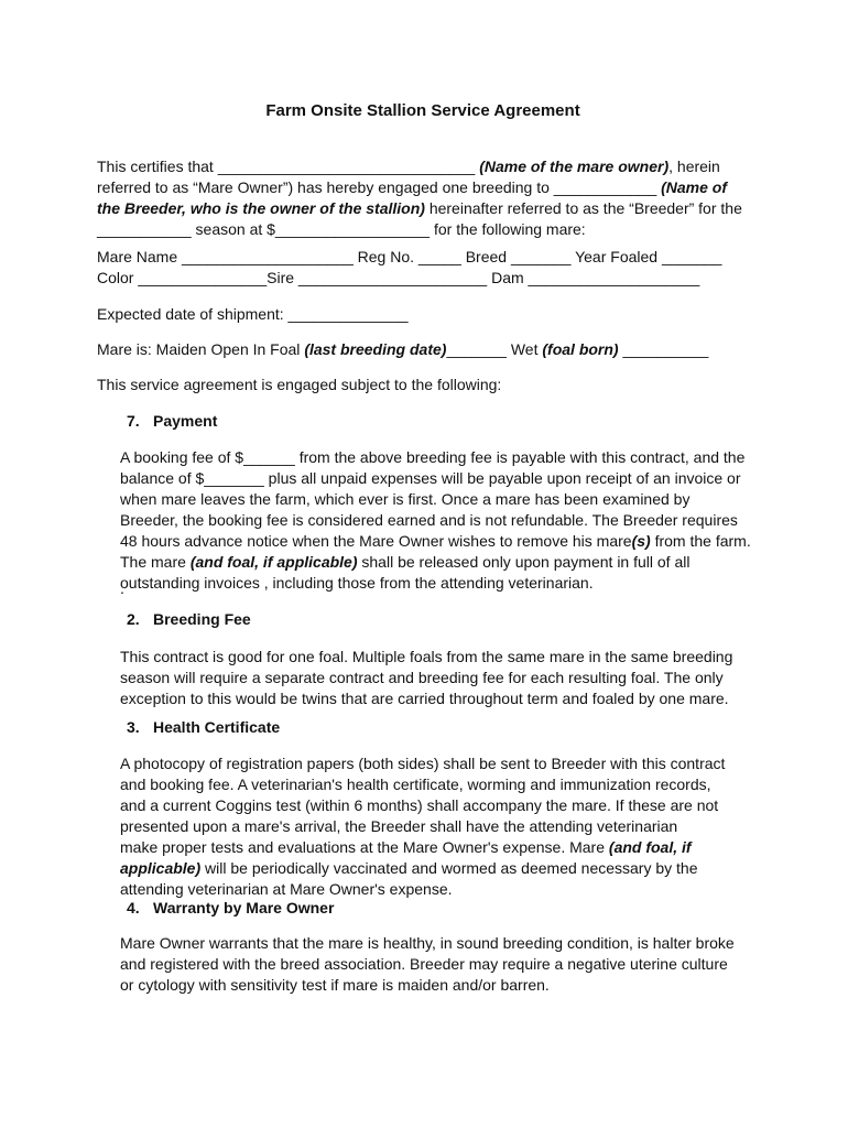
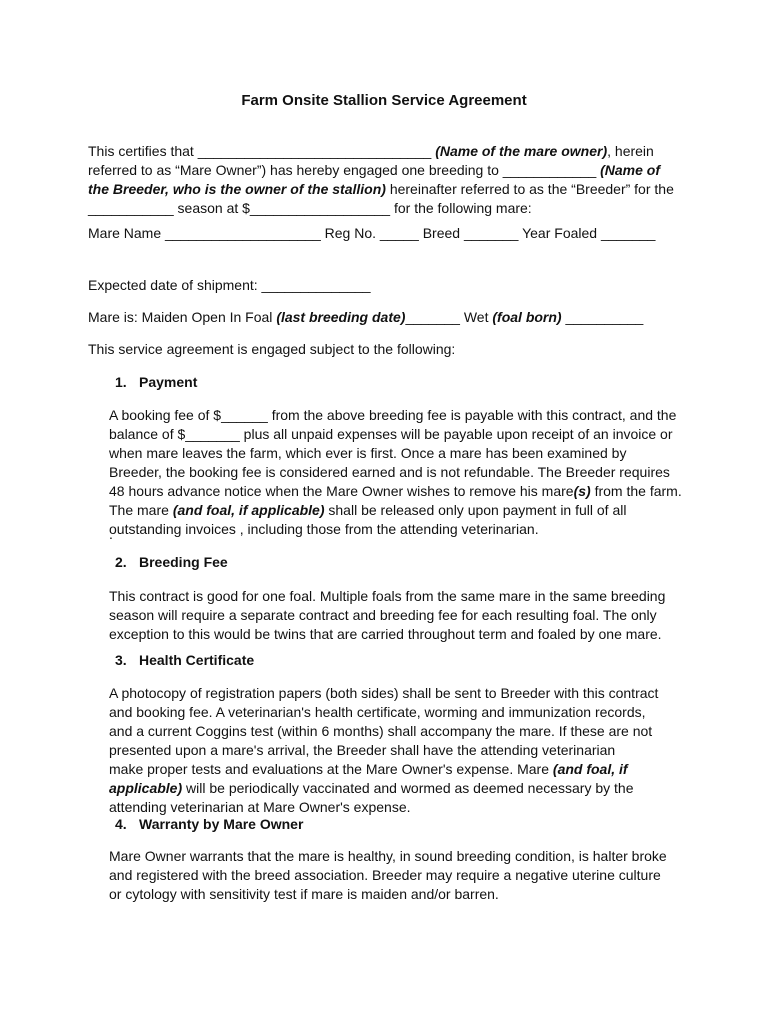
  Farm Onsite Stallion Service Agreement
  This certifies that ______________________________ (Name of the mare owner), herein
  referred to as “Mare Owner”) has hereby engaged one breeding to ____________ (Name of
  the Breeder, who is the owner of the stallion) hereinafter referred to as the “Breeder” for the
  ___________ season at $__________________ for the following mare:
  Mare Name ____________________ Reg No. _____ Breed _______ Year Foaled _______
- Color _______________Sire ______________________ Dam ____________________
  Expected date of shipment: ______________
  Mare is: Maiden Open In Foal (last breeding date)_______ Wet (foal born) __________
  This service agreement is engaged subject to the following:
- 7. Payment
+ 1. Payment
  A booking fee of $______ from the above breeding fee is payable with this contract, and the
  balance of $_______ plus all unpaid expenses will be payable upon receipt of an invoice or
  when mare leaves the farm, which ever is first. Once a mare has been examined by
  Breeder, the booking fee is considered earned and is not refundable. The Breeder requires
  48 hours advance notice when the Mare Owner wishes to remove his mare(s) from the farm.
  The mare (and foal, if applicable) shall be released only upon payment in full of all
  outstanding invoices , including those from the attending veterinarian.
  .
  2. Breeding Fee
  This contract is good for one foal. Multiple foals from the same mare in the same breeding
  season will require a separate contract and breeding fee for each resulting foal. The only
  exception to this would be twins that are carried throughout term and foaled by one mare.
  3. Health Certificate
  A photocopy of registration papers (both sides) shall be sent to Breeder with this contract
  and booking fee. A veterinarian's health certificate, worming and immunization records,
  and a current Coggins test (within 6 months) shall accompany the mare. If these are not
  presented upon a mare's arrival, the Breeder shall have the attending veterinarian
  make proper tests and evaluations at the Mare Owner's expense. Mare (and foal, if
  applicable) will be periodically vaccinated and wormed as deemed necessary by the
  attending veterinarian at Mare Owner's expense.
  4. Warranty by Mare Owner
  Mare Owner warrants that the mare is healthy, in sound breeding condition, is halter broke
  and registered with the breed association. Breeder may require a negative uterine culture
  or cytology with sensitivity test if mare is maiden and/or barren.
